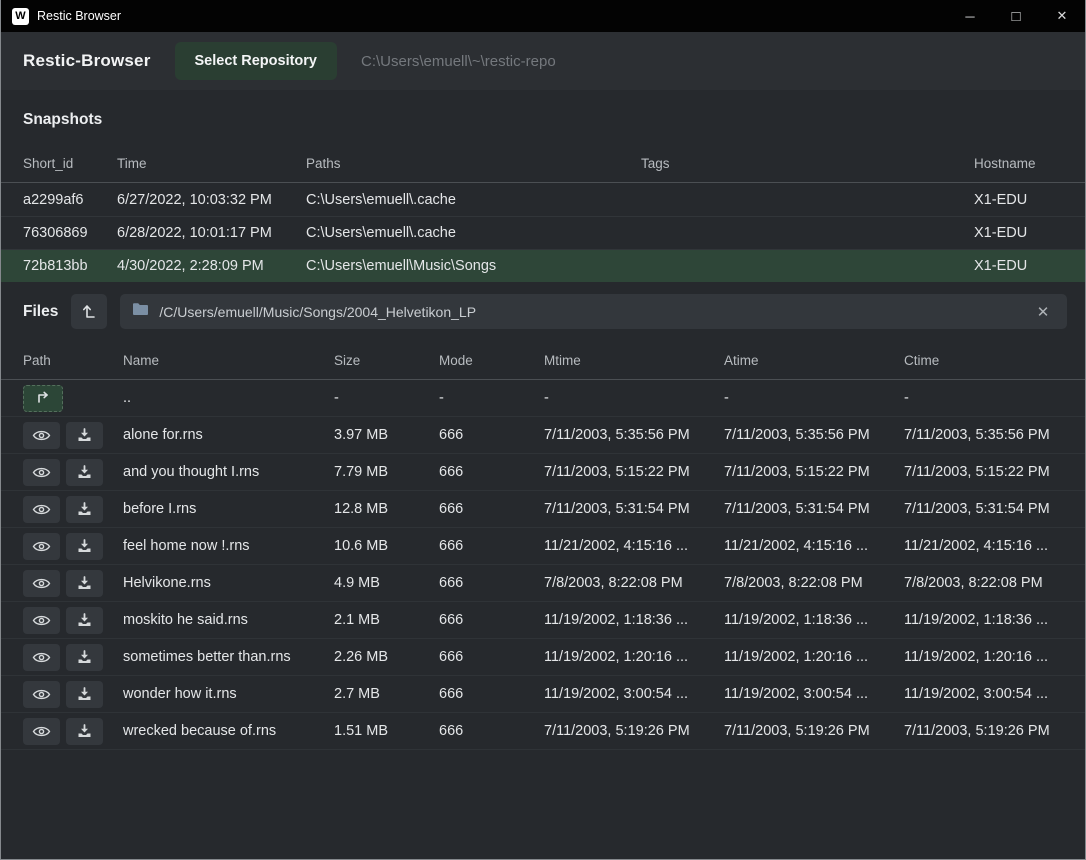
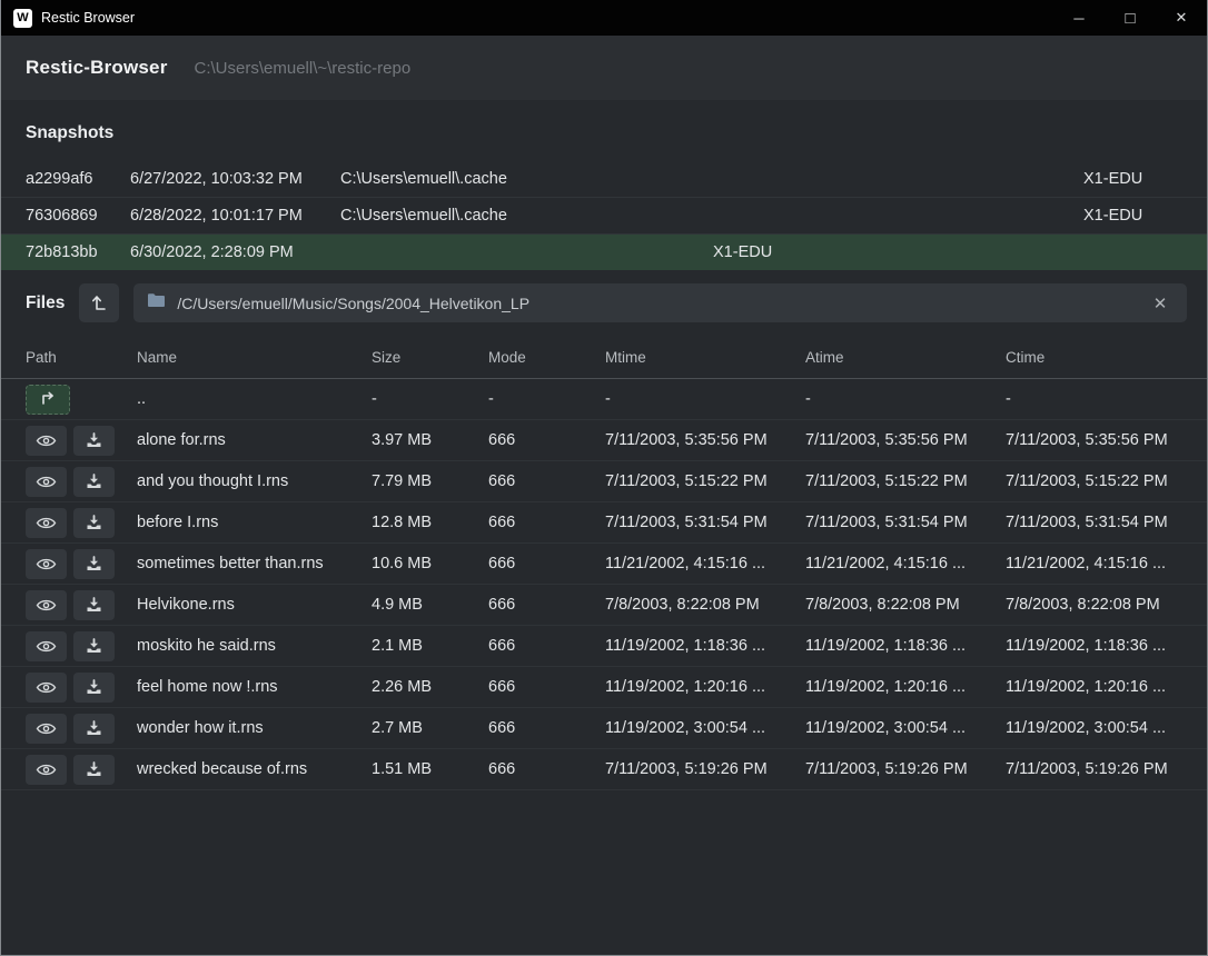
  W
  Restic Browser
  ─
  □
  ✕
  Restic-Browser
- Select Repository
  C:\Users\emuell\~\restic-repo
  Snapshots
- Short_id
- Time
- Paths
- Tags
- Hostname
  a2299af6
  6/27/2022, 10:03:32 PM
  C:\Users\emuell\.cache
  X1-EDU
  76306869
  6/28/2022, 10:01:17 PM
  C:\Users\emuell\.cache
  X1-EDU
  72b813bb
- 4/30/2022, 2:28:09 PM
+ 6/30/2022, 2:28:09 PM
- C:\Users\emuell\Music\Songs
  X1-EDU
  Files
  /C/Users/emuell/Music/Songs/2004_Helvetikon_LP
  ✕
  Path
  Name
  Size
  Mode
  Mtime
  Atime
  Ctime
  ..
  -
  -
  -
  -
  -
  alone for.rns
  3.97 MB
  666
  7/11/2003, 5:35:56 PM
  7/11/2003, 5:35:56 PM
  7/11/2003, 5:35:56 PM
  and you thought I.rns
  7.79 MB
  666
  7/11/2003, 5:15:22 PM
  7/11/2003, 5:15:22 PM
  7/11/2003, 5:15:22 PM
  before I.rns
  12.8 MB
  666
  7/11/2003, 5:31:54 PM
  7/11/2003, 5:31:54 PM
  7/11/2003, 5:31:54 PM
- feel home now !.rns
+ sometimes better than.rns
  10.6 MB
  666
  11/21/2002, 4:15:16 ...
  11/21/2002, 4:15:16 ...
  11/21/2002, 4:15:16 ...
  Helvikone.rns
  4.9 MB
  666
  7/8/2003, 8:22:08 PM
  7/8/2003, 8:22:08 PM
  7/8/2003, 8:22:08 PM
  moskito he said.rns
  2.1 MB
  666
  11/19/2002, 1:18:36 ...
  11/19/2002, 1:18:36 ...
  11/19/2002, 1:18:36 ...
- sometimes better than.rns
+ feel home now !.rns
  2.26 MB
  666
  11/19/2002, 1:20:16 ...
  11/19/2002, 1:20:16 ...
  11/19/2002, 1:20:16 ...
  wonder how it.rns
  2.7 MB
  666
  11/19/2002, 3:00:54 ...
  11/19/2002, 3:00:54 ...
  11/19/2002, 3:00:54 ...
  wrecked because of.rns
  1.51 MB
  666
  7/11/2003, 5:19:26 PM
  7/11/2003, 5:19:26 PM
  7/11/2003, 5:19:26 PM
